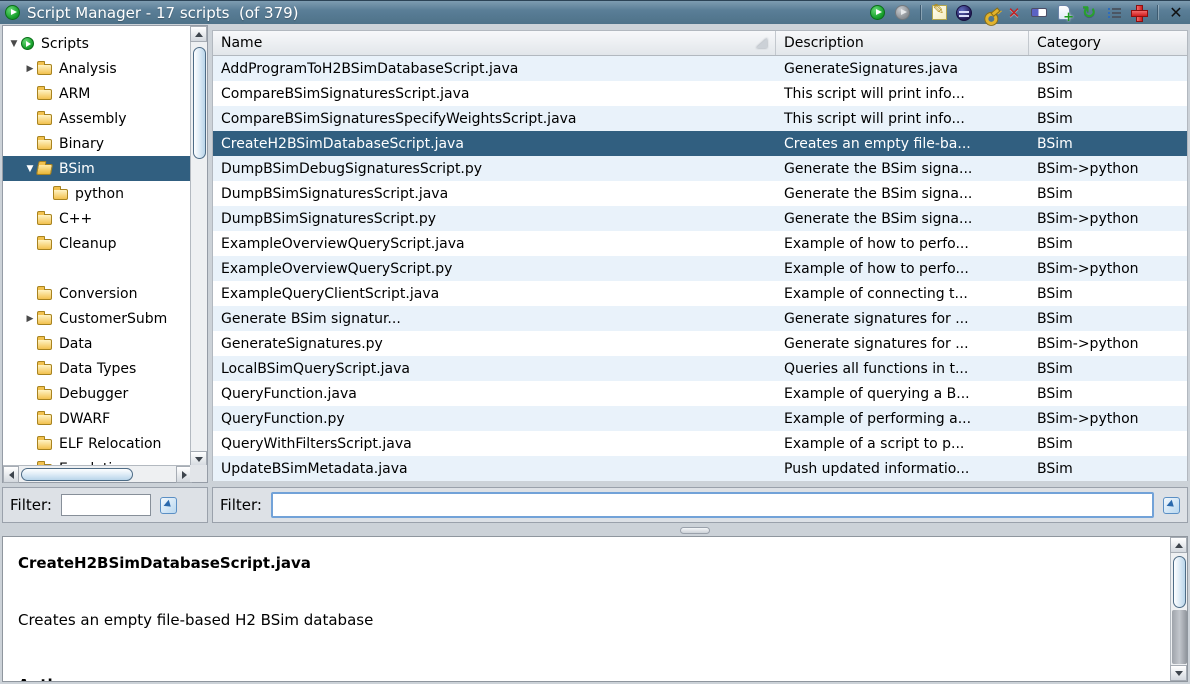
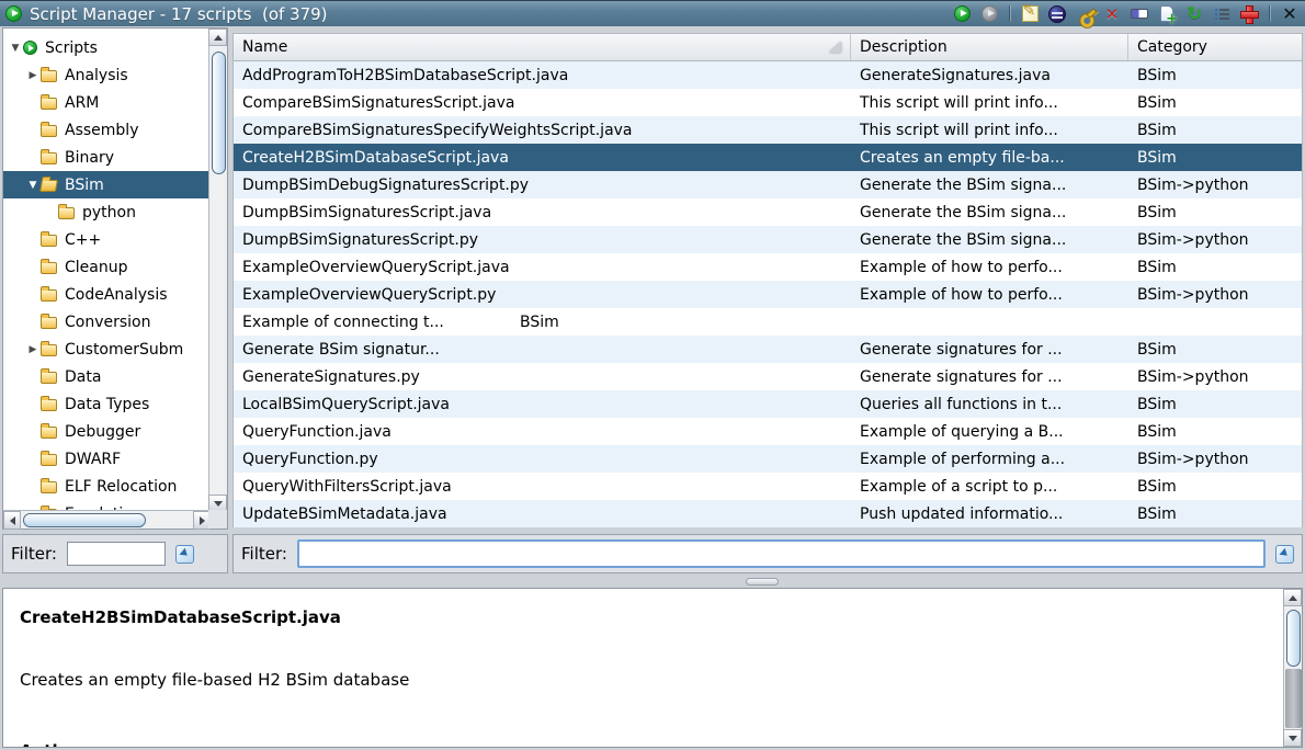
  Script Manager - 17 scripts (of 379)
  ▼
  Scripts
  ▶
  Analysis
  ARM
  Assembly
  Binary
  ▼
  BSim
  python
  C++
  Cleanup
+ CodeAnalysis
  Conversion
  ▶
  CustomerSubm
  Data
  Data Types
  Debugger
  DWARF
  ELF Relocation
  Name
  Description
  Category
  AddProgramToH2BSimDatabaseScript.java
  GenerateSignatures.java
  BSim
  CompareBSimSignaturesScript.java
  This script will print info...
  BSim
  CompareBSimSignaturesSpecifyWeightsScript.java
  This script will print info...
  BSim
  CreateH2BSimDatabaseScript.java
  Creates an empty file-ba...
  BSim
  DumpBSimDebugSignaturesScript.py
  Generate the BSim signa...
  BSim->python
  DumpBSimSignaturesScript.java
  Generate the BSim signa...
  BSim
  DumpBSimSignaturesScript.py
  Generate the BSim signa...
  BSim->python
  ExampleOverviewQueryScript.java
  Example of how to perfo...
  BSim
  ExampleOverviewQueryScript.py
  Example of how to perfo...
  BSim->python
- ExampleQueryClientScript.java
  Example of connecting t...
  BSim
  Generate BSim signatur...
  Generate signatures for ...
  BSim
  GenerateSignatures.py
  Generate signatures for ...
  BSim->python
  LocalBSimQueryScript.java
  Queries all functions in t...
  BSim
  QueryFunction.java
  Example of querying a B...
  BSim
  QueryFunction.py
  Example of performing a...
  BSim->python
  QueryWithFiltersScript.java
  Example of a script to p...
  BSim
  UpdateBSimMetadata.java
  Push updated informatio...
  BSim
  Filter:
  Filter:
  CreateH2BSimDatabaseScript.java
  Creates an empty file-based H2 BSim database
